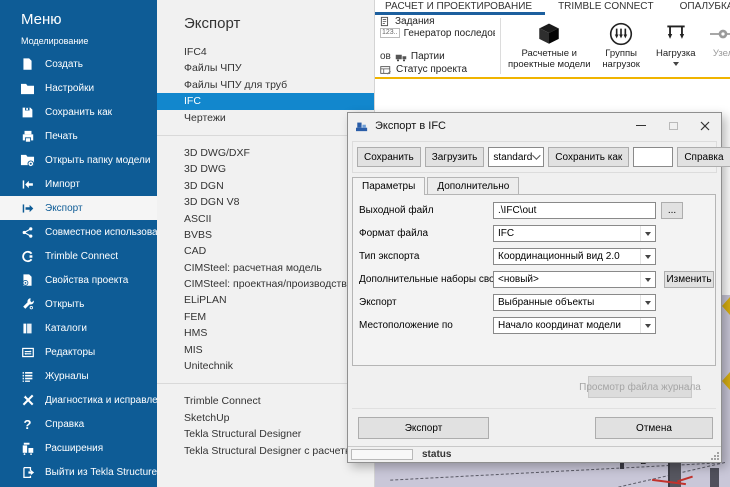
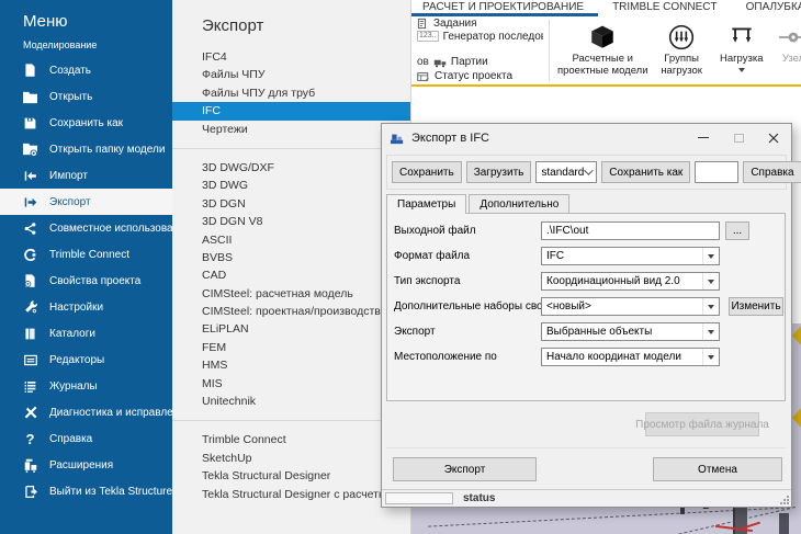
  РАСЧЕТ И ПРОЕКТИРОВАНИЕ
  TRIMBLE CONNECT
  ОПАЛУБК
  Задания
  ов
  Партии
  Статус проекта
  Расчетные и проектные модели
  Группы нагрузок
  Нагрузка
  Узе
  Экспорт
  IFC4
  Файлы ЧПУ
  Файлы ЧПУ для труб
  IFC
  Чертежи
  3D DWG/DXF
  3D DWG
  3D DGN
  3D DGN V8
  ASCII
  BVBS
  CAD
  CIMSteel: расчетная модель
  CIMSteel: проектная/производств
  ELiPLAN
  FEM
  HMS
  MIS
  Unitechnik
  Trimble Connect
  SketchUp
  Tekla Structural Designer
  Tekla Structural Designer с расчет
  Меню
  Моделирование
  Создать
- Настройки
+ Открыть
  Сохранить как
- Печать
  Открыть папку модели
  Импорт
  Экспорт
  Совместное использова
  Trimble Connect
  Свойства проекта
- Открыть
+ Настройки
  Каталоги
  Редакторы
  Журналы
  Диагностика и исправле
  ?
  Справка
  Расширения
  Выйти из Tekla Structure
  Экспорт в IFC
  Сохранить
  Загрузить
  standard
  Сохранить как
  Справка
  Параметры
  Дополнительно
  Выходной файл
  .\IFC\out
  ...
  Формат файла
  IFC
  Тип экспорта
  Координационный вид 2.0
  Дополнительные наборы сво
  <новый>
  Изменить
  Экспорт
  Выбранные объекты
  Местоположение по
  Начало координат модели
  Просмотр файла журнала
  Экспорт
  Отмена
  status
